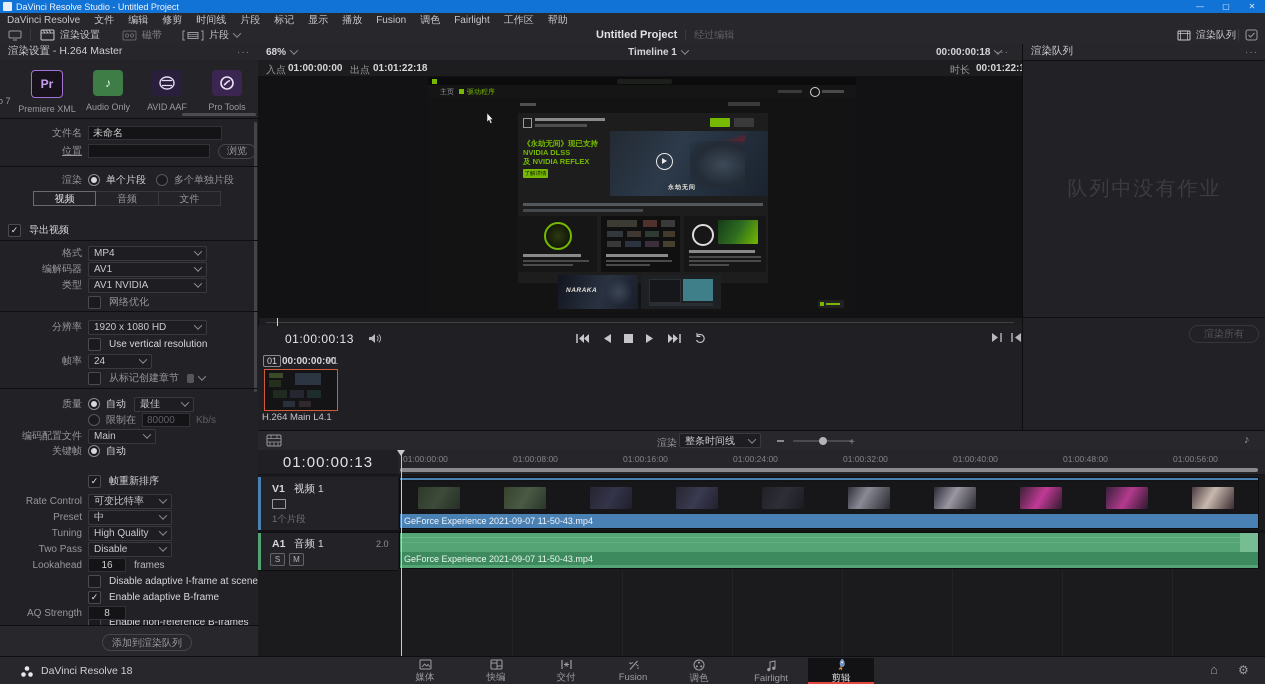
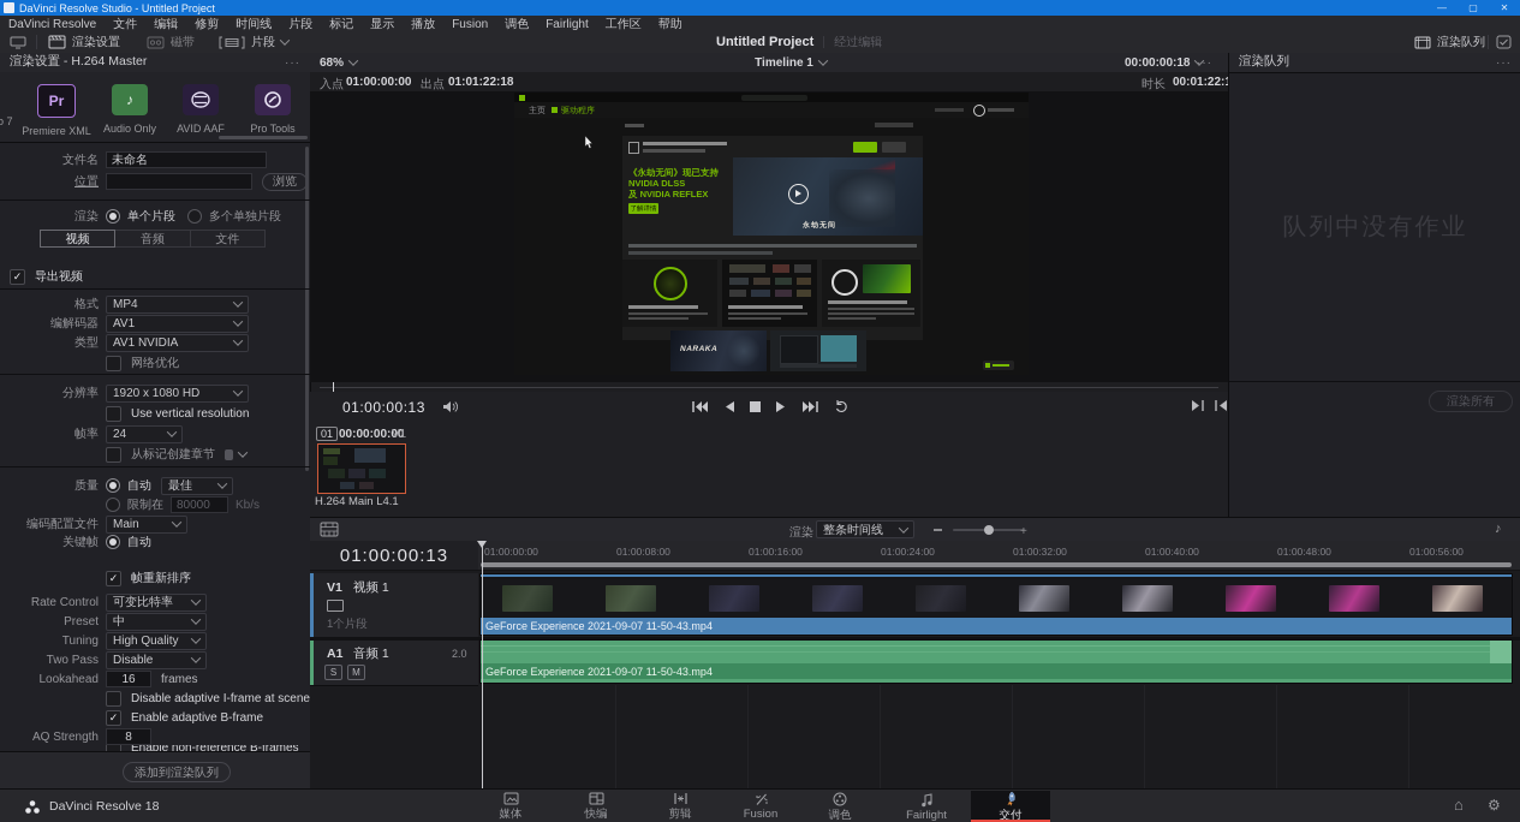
  DaVinci Resolve Studio - Untitled Project
  —
  ▢
  ✕
  DaVinci Resolve
  文件
  编辑
  修剪
  时间线
  片段
  标记
  显示
  播放
  Fusion
  调色
  Fairlight
  工作区
  帮助
  渲染设置
  磁带
  片段
  Untitled Project
  经过编辑
  渲染队列
  渲染设置 - H.264 Master
  ···
  o 7
  Pr
  Premiere XML
  ♪
  Audio Only
  AVID AAF
  Pro Tools
  文件名
  未命名
  位置
  浏览
  渲染
  单个片段
  多个单独片段
  视频
  音频
  文件
  ✓
  导出视频
  格式
  MP4
  编解码器
  AV1
  类型
  AV1 NVIDIA
  网络优化
  分辨率
  1920 x 1080 HD
  Use vertical resolution
  帧率
  24
  从标记创建章节
  质量
  自动
  最佳
  限制在
  80000
  Kb/s
  编码配置文件
  Main
  关键帧
  自动
  ✓
  帧重新排序
  Rate Control
  可变比特率
  Preset
  中
  Tuning
  High Quality
  Two Pass
  Disable
  Lookahead
  16
  frames
  Disable adaptive I-frame at scene
  ✓
  Enable adaptive B-frame
  AQ Strength
  8
  Enable non-reference B-frames
  添加到渲染队列
  68%
  Timeline 1
  00:00:00:18
  ···
  入点
  01:00:00:00
  出点
  01:01:22:18
  时长
  00:01:22:
  《永劫无间》现已支持
  NVIDIA DLSS
  及 NVIDIA REFLEX
  01:00:00:13
  01
  00:00:00:00
  V1
  H.264 Main L4.1
  渲染队列
  ···
  队列中没有作业
  渲染所有
  渲染
  整条时间线
  +
  ♪
  01:00:00:13
  01:00:00:00
  01:00:08:00
  01:00:16:00
  01:00:24:00
  01:00:32:00
  01:00:40:00
  01:00:48:00
  01:00:56:00
  V1
  视频 1
  1个片段
  GeForce Experience 2021-09-07 11-50-43.mp4
  A1
  音频 1
  2.0
  S
  M
  GeForce Experience 2021-09-07 11-50-43.mp4
  DaVinci Resolve 18
  媒体
  快编
- 交付
+ 剪辑
  Fusion
  调色
  Fairlight
- 剪辑
+ 交付
  ⌂
  ⚙
